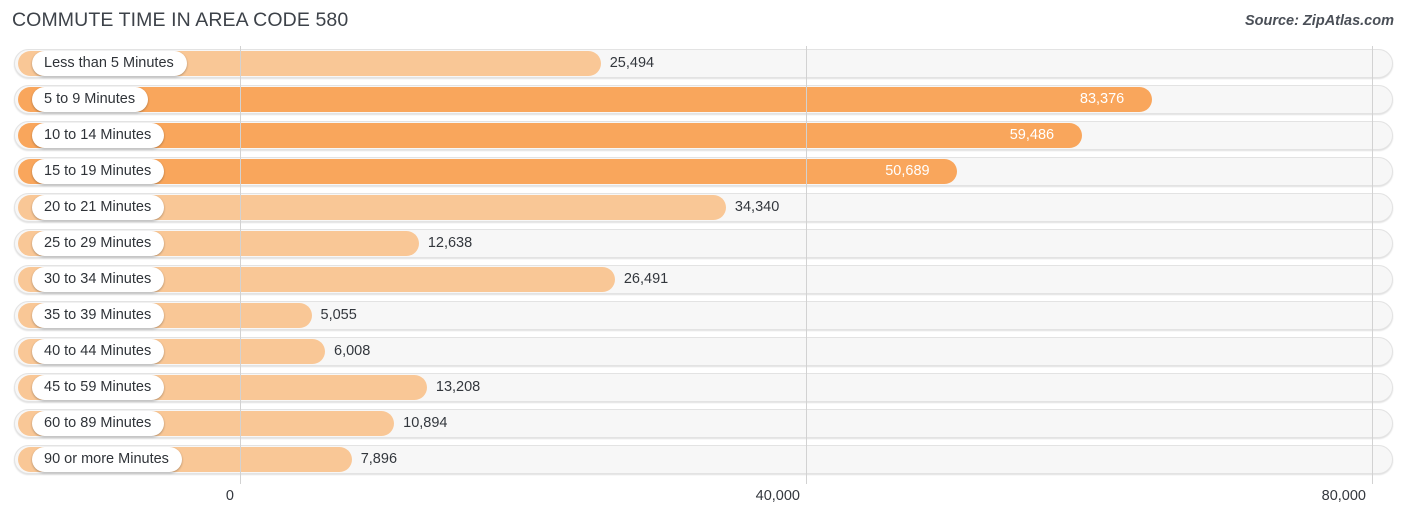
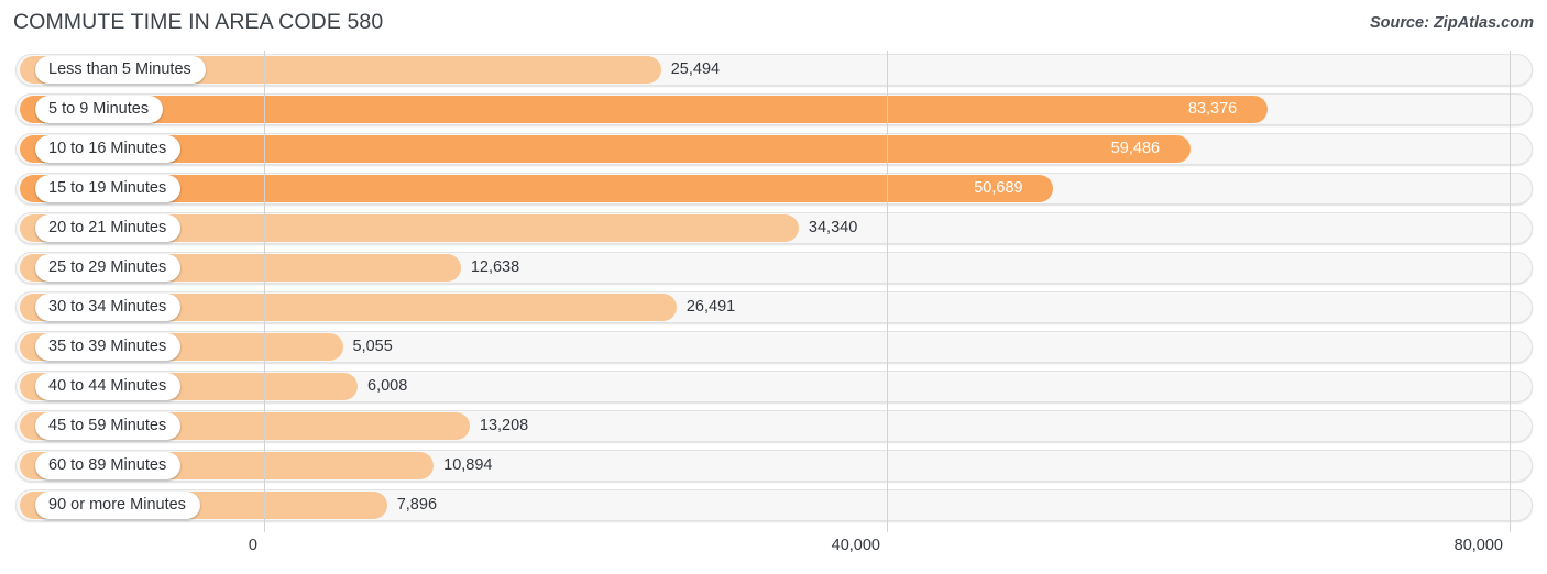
  COMMUTE TIME IN AREA CODE 580
  Source: ZipAtlas.com
  Less than 5 Minutes
  25,494
  5 to 9 Minutes
  83,376
- 10 to 14 Minutes
+ 10 to 16 Minutes
  59,486
  15 to 19 Minutes
  50,689
  20 to 21 Minutes
  34,340
  25 to 29 Minutes
  12,638
  30 to 34 Minutes
  26,491
  35 to 39 Minutes
  5,055
  40 to 44 Minutes
  6,008
  45 to 59 Minutes
  13,208
  60 to 89 Minutes
  10,894
  90 or more Minutes
  7,896
  0
  40,000
  80,000
